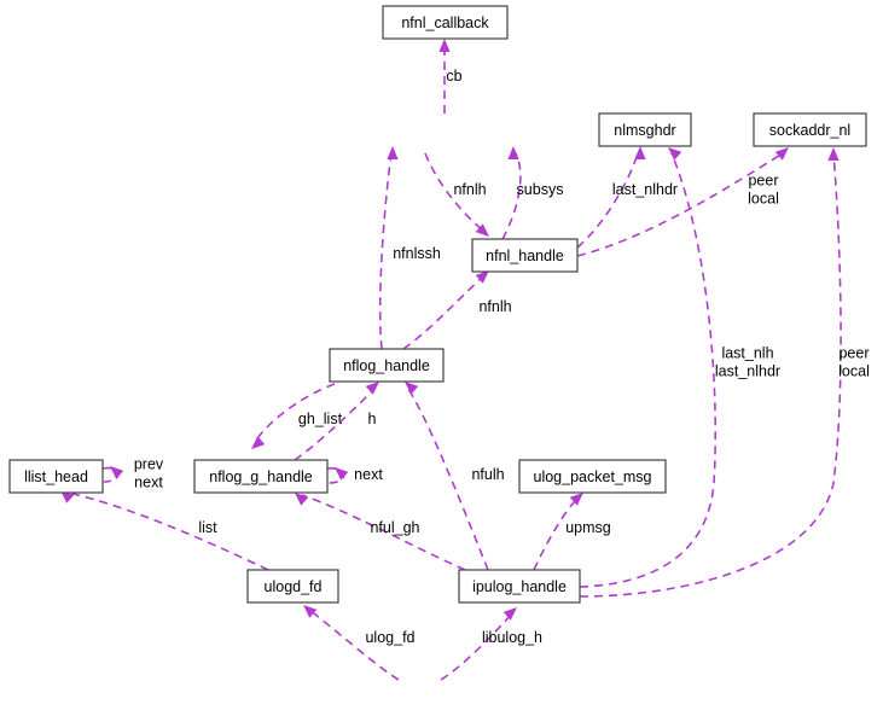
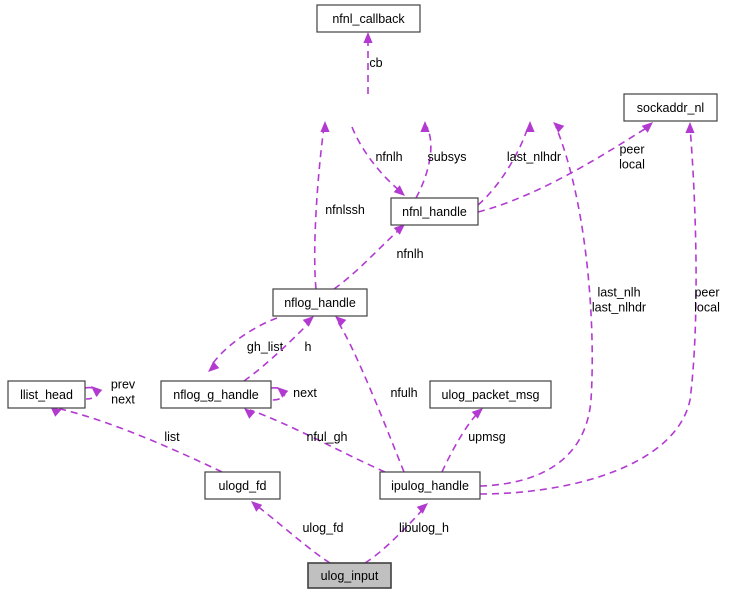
  cb
  subsys
  nfnlh
  last_nlhdr
  peer local
  nfnlssh
  nfnlh
  gh_list
  h
  next
  prev next
  list
  nful_gh
  nfulh
  upmsg
  last_nlh last_nlhdr
  peer local
  ulog_fd
  libulog_h
  nfnl_callback
- nlmsghdr
  sockaddr_nl
  nfnl_handle
  nflog_handle
  llist_head
  nflog_g_handle
  ulog_packet_msg
  ulogd_fd
  ipulog_handle
+ ulog_input
